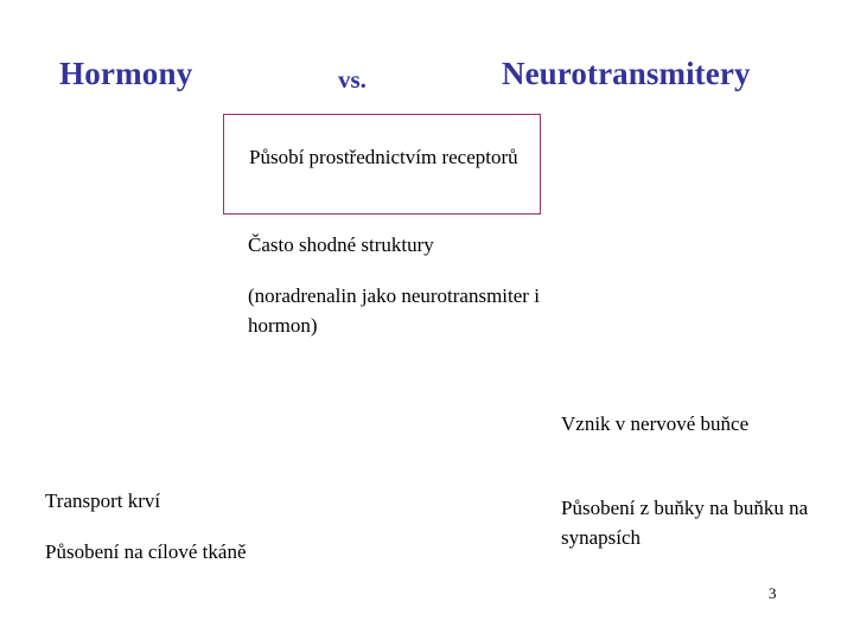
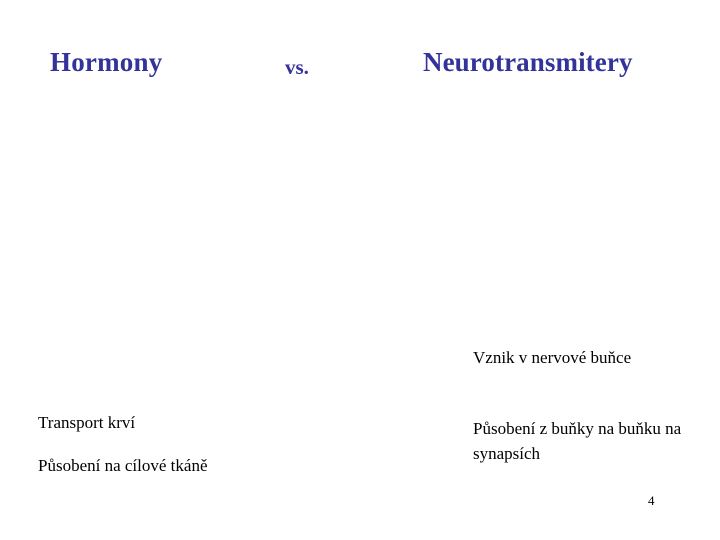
  Hormony
  vs.
  Neurotransmitery
- Působí prostřednictvím receptorů
- Často shodné struktury
- (noradrenalin jako neurotransmiter i hormon)
  Transport krví
  Působení na cílové tkáně
  Vznik v nervové buňce
  Působení z buňky na buňku na synapsích
- 3
+ 4
